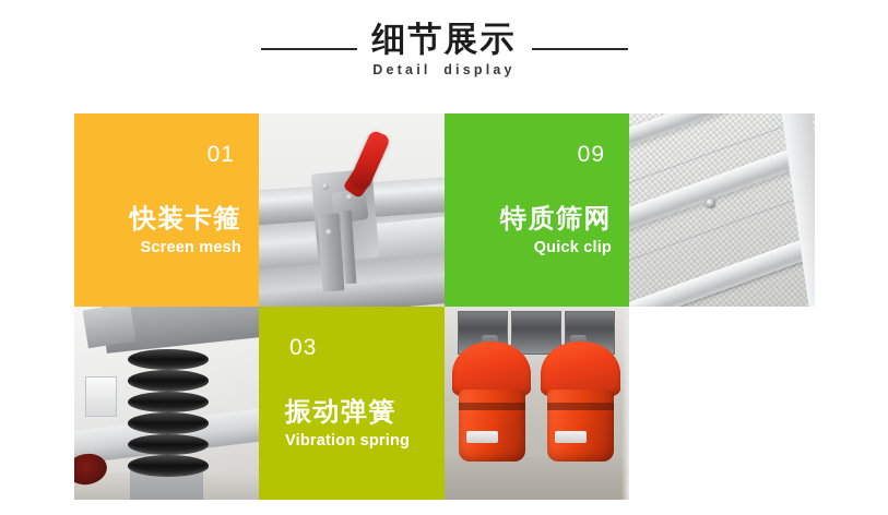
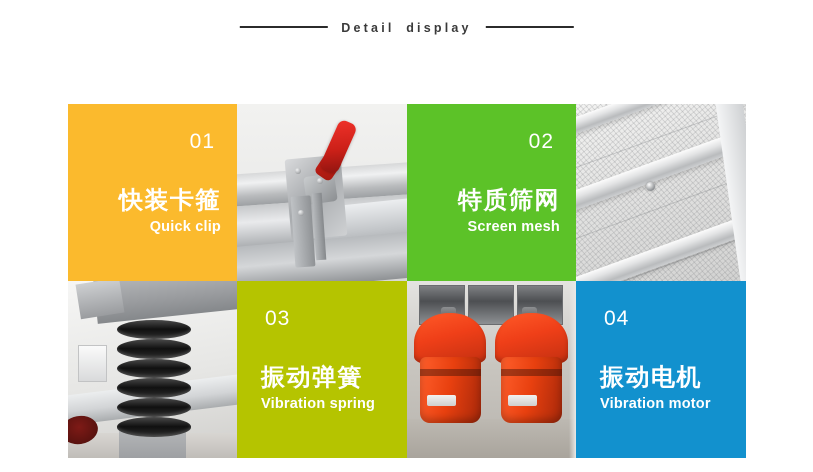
- 细节展示
  Detail display
  01
  快装卡箍
- Screen mesh
+ Quick clip
- 09
+ 02
  特质筛网
- Quick clip
+ Screen mesh
  03
  振动弹簧
  Vibration spring
+ 04
+ 振动电机
+ Vibration motor
